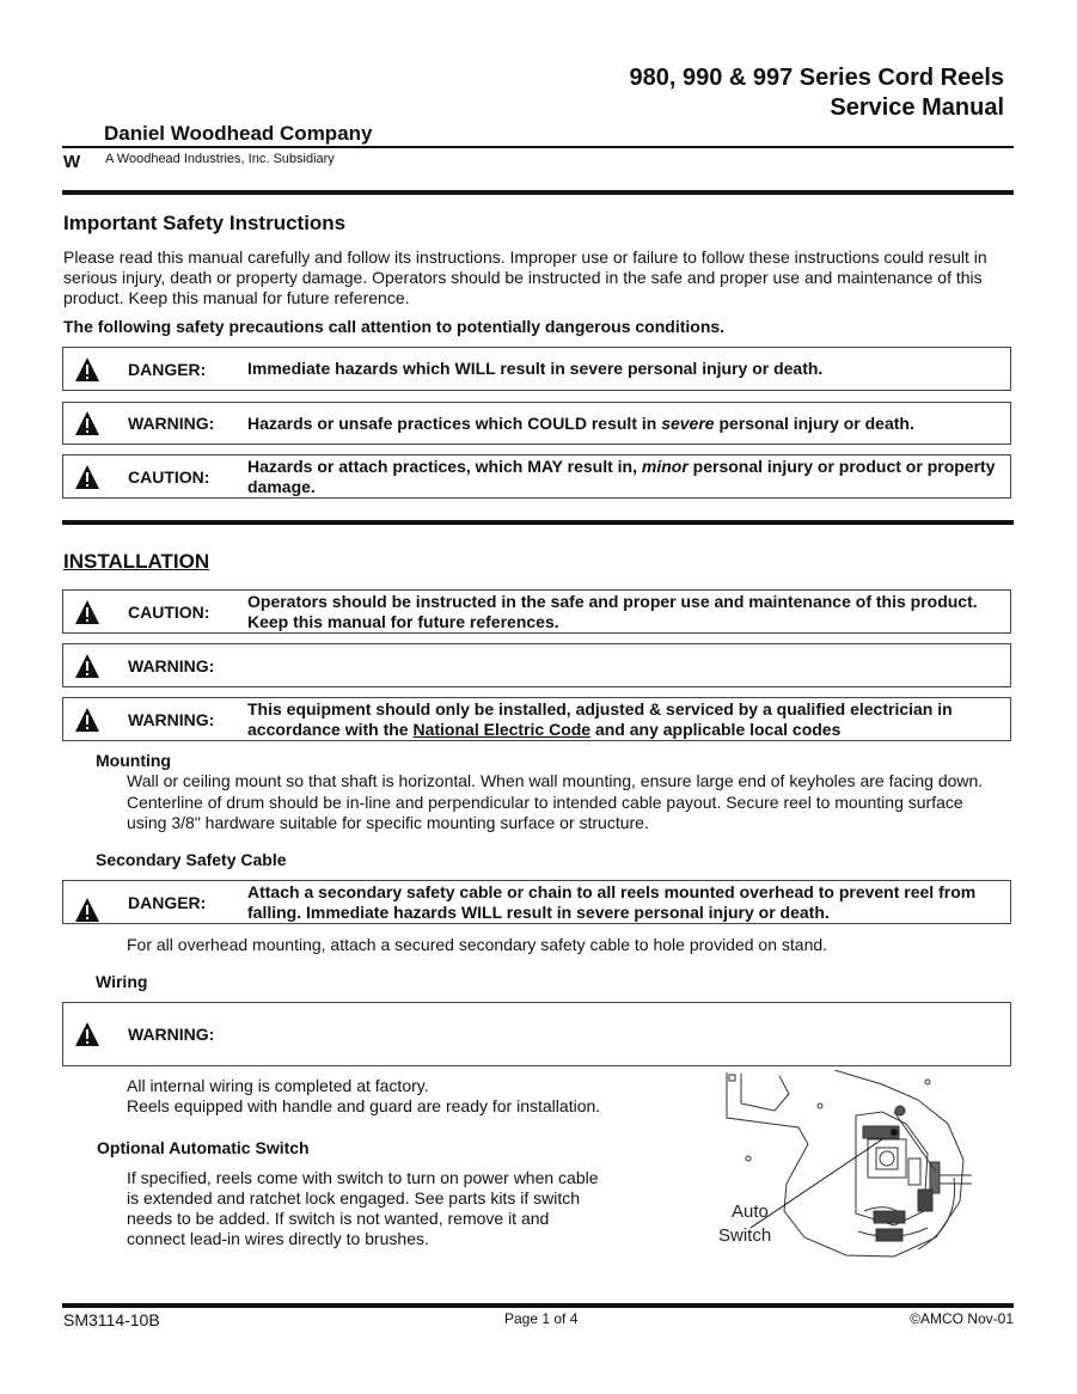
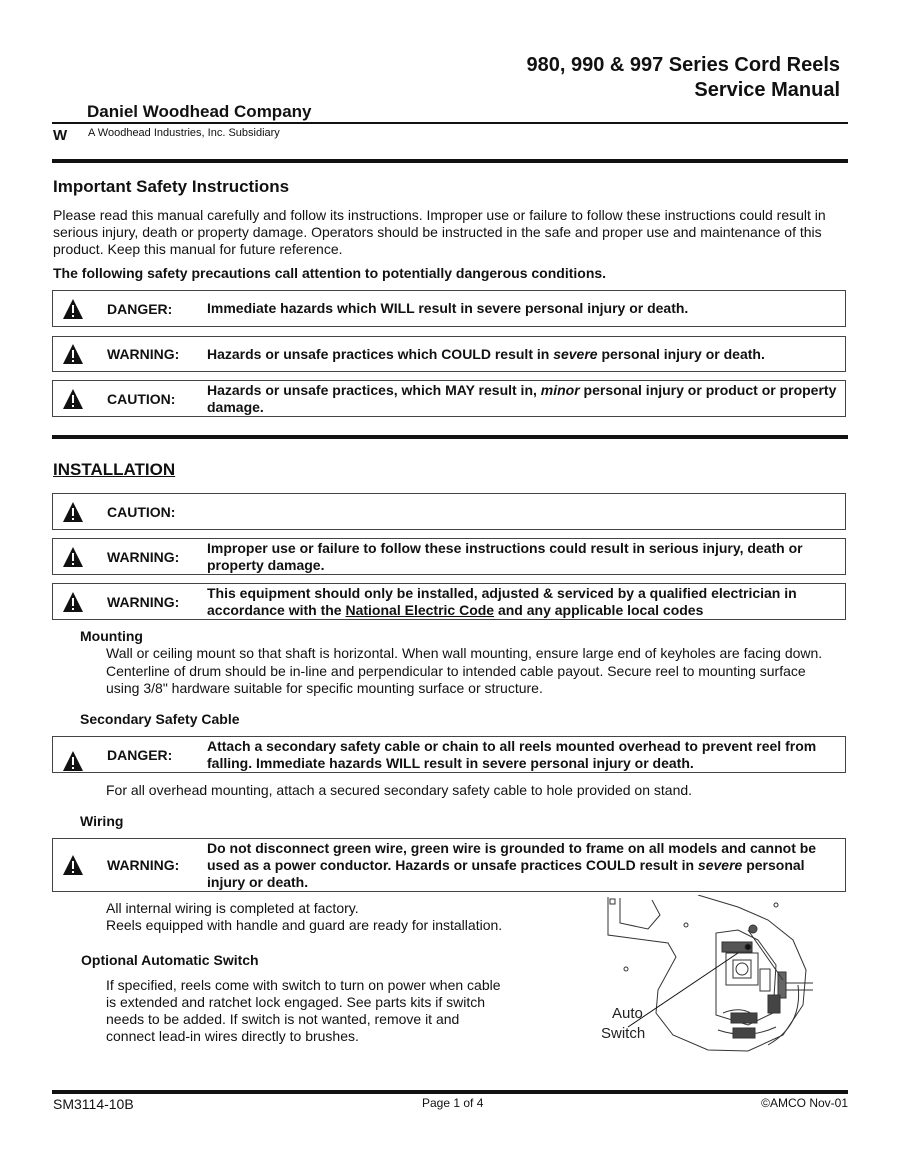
  980, 990 & 997 Series Cord Reels
  Service Manual
  Daniel Woodhead Company
  W
  A Woodhead Industries, Inc. Subsidiary
  Important Safety Instructions
  Please read this manual carefully and follow its instructions. Improper use or failure to follow these instructions could result in serious injury, death or property damage. Operators should be instructed in the safe and proper use and maintenance of this product. Keep this manual for future reference.
  The following safety precautions call attention to potentially dangerous conditions.
  DANGER:
  Immediate hazards which WILL result in severe personal injury or death.
  WARNING:
  Hazards or unsafe practices which COULD result in severe personal injury or death.
  CAUTION:
- Hazards or attach practices, which MAY result in, minor personal injury or product or property damage.
+ Hazards or unsafe practices, which MAY result in, minor personal injury or product or property damage.
  INSTALLATION
  CAUTION:
- Operators should be instructed in the safe and proper use and maintenance of this product. Keep this manual for future references.
  WARNING:
+ Improper use or failure to follow these instructions could result in serious injury, death or property damage.
  WARNING:
  This equipment should only be installed, adjusted & serviced by a qualified electrician in accordance with the National Electric Code and any applicable local codes
  Mounting
  Wall or ceiling mount so that shaft is horizontal. When wall mounting, ensure large end of keyholes are facing down. Centerline of drum should be in-line and perpendicular to intended cable payout. Secure reel to mounting surface using 3/8" hardware suitable for specific mounting surface or structure.
  Secondary Safety Cable
  DANGER:
  Attach a secondary safety cable or chain to all reels mounted overhead to prevent reel from falling. Immediate hazards WILL result in severe personal injury or death.
  For all overhead mounting, attach a secured secondary safety cable to hole provided on stand.
  Wiring
  WARNING:
+ Do not disconnect green wire, green wire is grounded to frame on all models and cannot be used as a power conductor. Hazards or unsafe practices COULD result in severe personal injury or death.
  All internal wiring is completed at factory.
  Reels equipped with handle and guard are ready for installation.
  Optional Automatic Switch
  If specified, reels come with switch to turn on power when cable
  is extended and ratchet lock engaged. See parts kits if switch
  needs to be added. If switch is not wanted, remove it and
  connect lead-in wires directly to brushes.
  Auto
  Switch
  SM3114-10B
  Page 1 of 4
  ©AMCO Nov-01
